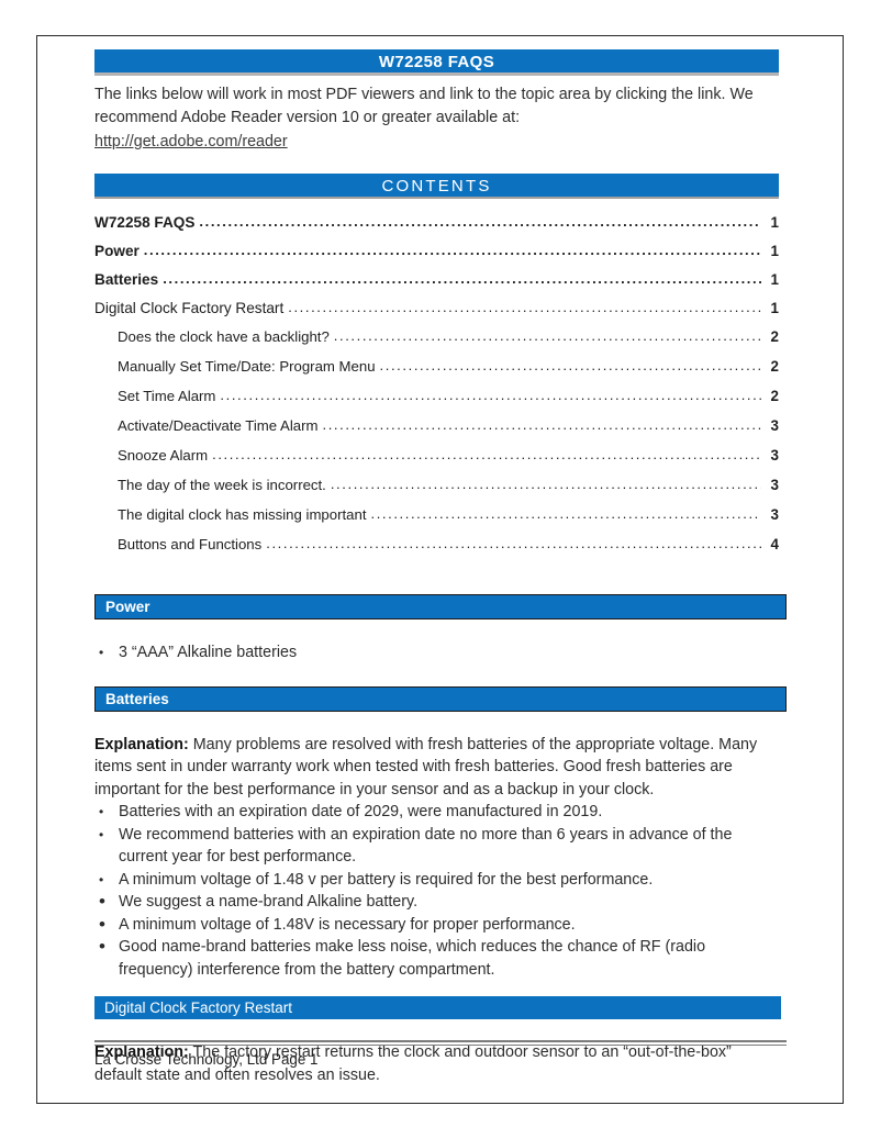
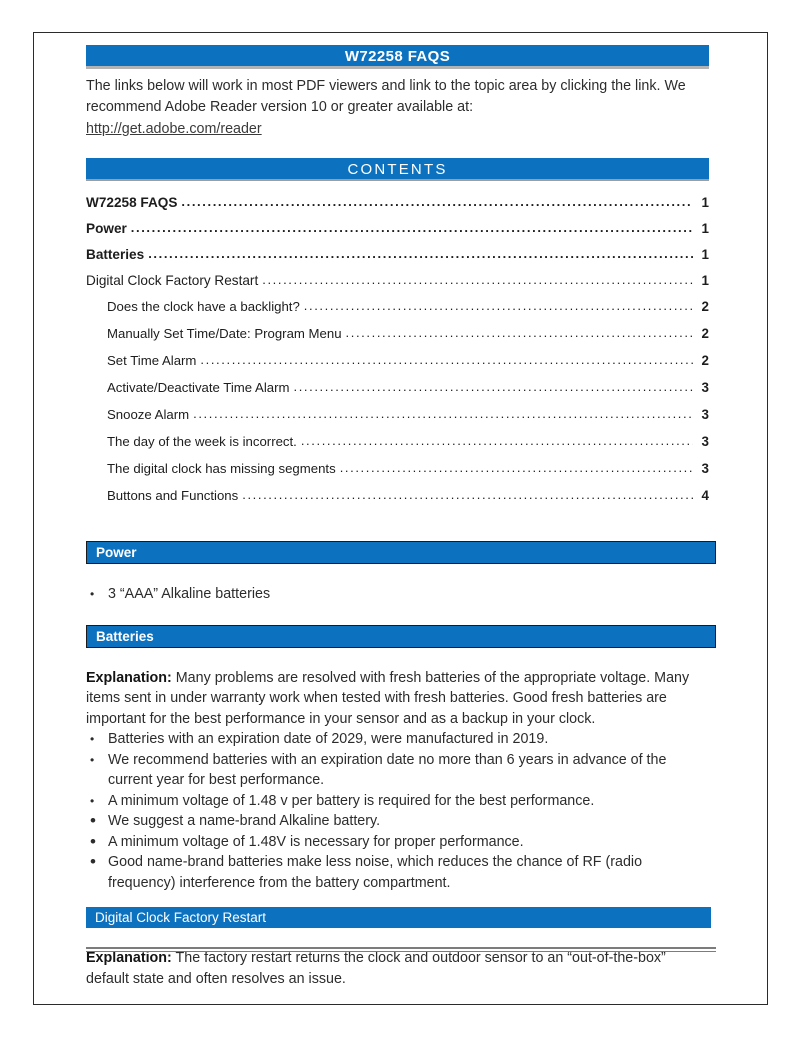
  W72258 FAQS
  The links below will work in most PDF viewers and link to the topic area by clicking the link. We recommend Adobe Reader version 10 or greater available at:
  http://get.adobe.com/reader
  CONTENTS
  W72258 FAQS
  1
  Power
  1
  Batteries
  1
  Digital Clock Factory Restart
  1
  Does the clock have a backlight?
  2
  Manually Set Time/Date: Program Menu
  2
  Set Time Alarm
  2
  Activate/Deactivate Time Alarm
  3
  Snooze Alarm
  3
  The day of the week is incorrect.
  3
- The digital clock has missing important
+ The digital clock has missing segments
  3
  Buttons and Functions
  4
  Power
  •
  3 “AAA” Alkaline batteries
  Batteries
  Explanation: Many problems are resolved with fresh batteries of the appropriate voltage. Many items sent in under warranty work when tested with fresh batteries. Good fresh batteries are important for the best performance in your sensor and as a backup in your clock.
  •
  Batteries with an expiration date of 2029, were manufactured in 2019.
  •
  We recommend batteries with an expiration date no more than 6 years in advance of the current year for best performance.
  •
  A minimum voltage of 1.48 v per battery is required for the best performance.
  •
  We suggest a name-brand Alkaline battery.
  •
  A minimum voltage of 1.48V is necessary for proper performance.
  •
  Good name-brand batteries make less noise, which reduces the chance of RF (radio frequency) interference from the battery compartment.
  Digital Clock Factory Restart
  Explanation: The factory restart returns the clock and outdoor sensor to an “out-of-the-box” default state and often resolves an issue.
- La Crosse Technology, Ltd Page 1
